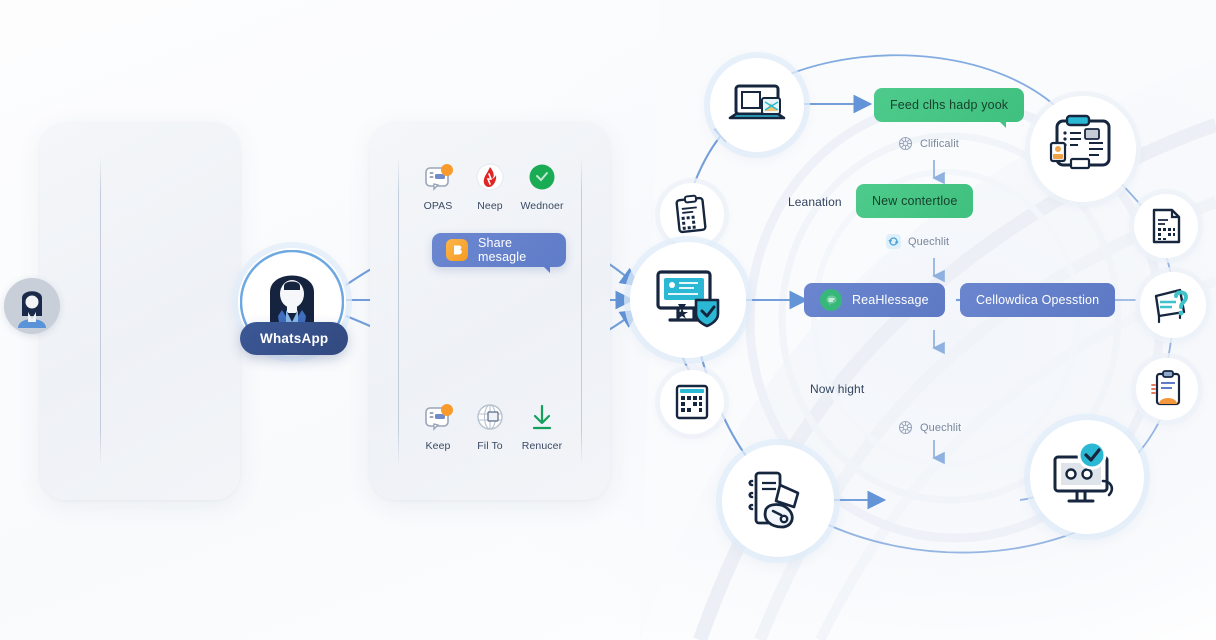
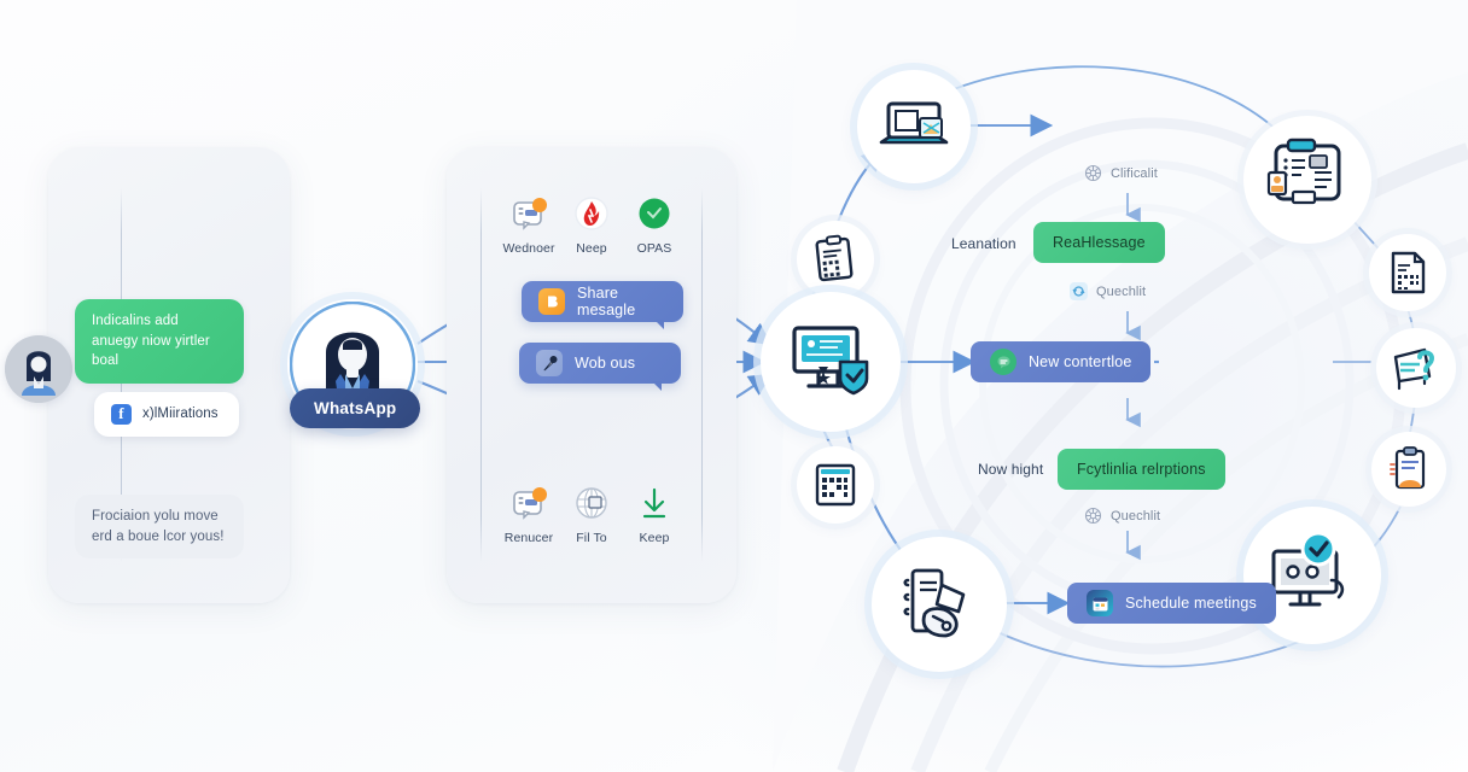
+ Indicalins add anuegy niow yirtler boal
+ f
+ x)lMiirations
+ Frociaion yolu move erd a boue lcor yous!
  WhatsApp
- OPAS
+ Wednoer
  Neep
- Wednoer
+ OPAS
  Share mesagle
+ Wob ous
- Keep
+ Renucer
  Fil To
- Renucer
+ Keep
- Feed clhs hadp yook
  Clificalit
  Leanation
- New contertloe
+ ReaHlessage
  Quechlit
- ReaHlessage
+ New contertloe
- Cellowdica Opesstion
  Now hight
+ Fcytlinlia relrptions
  Quechlit
+ Schedule meetings
